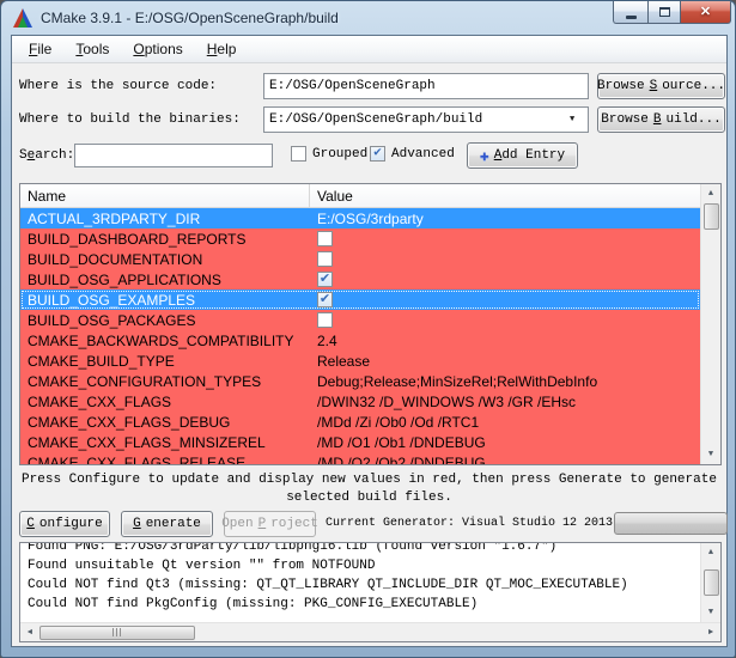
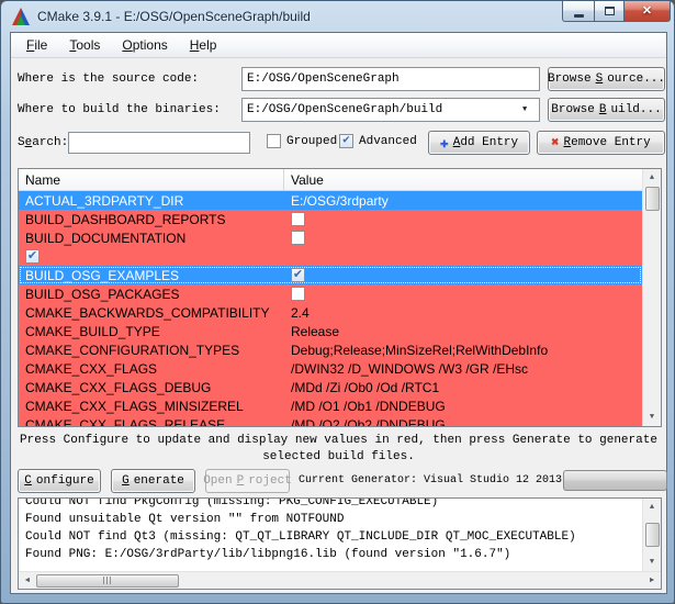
  CMake 3.9.1 - E:/OSG/OpenSceneGraph/build
  ✕
  File
  Tools
  Options
  Help
  Where is the source code:
  E:/OSG/OpenSceneGraph
  Browse
  S
  ource...
  Where to build the binaries:
  E:/OSG/OpenSceneGraph/build
  ▼
  Browse
  B
  uild...
  Search:
  Grouped
  ✔
  Advanced
  ✚
  Add Entry
+ ✖
+ Remove Entry
  Name
  Value
  ACTUAL_3RDPARTY_DIR
  E:/OSG/3rdparty
  BUILD_DASHBOARD_REPORTS
  BUILD_DOCUMENTATION
- BUILD_OSG_APPLICATIONS
  ✔
  BUILD_OSG_EXAMPLES
  ✔
  BUILD_OSG_PACKAGES
  CMAKE_BACKWARDS_COMPATIBILITY
  2.4
  CMAKE_BUILD_TYPE
  Release
  CMAKE_CONFIGURATION_TYPES
  Debug;Release;MinSizeRel;RelWithDebInfo
  CMAKE_CXX_FLAGS
  /DWIN32 /D_WINDOWS /W3 /GR /EHsc
  CMAKE_CXX_FLAGS_DEBUG
  /MDd /Zi /Ob0 /Od /RTC1
  CMAKE_CXX_FLAGS_MINSIZEREL
  /MD /O1 /Ob1 /DNDEBUG
  CMAKE_CXX_FLAGS_RELEASE
  /MD /O2 /Ob2 /DNDEBUG
  ▲
  ▼
  Press Configure to update and display new values in red, then press Generate to generate selected build files.
  C
  onfigure
  G
  enerate
  Open
  P
  roject
  Current Generator: Visual Studio 12 2013
- Found PNG: E:/OSG/3rdParty/lib/libpng16.lib (found version "1.6.7")
+ Could NOT find PkgConfig (missing: PKG_CONFIG_EXECUTABLE)
  Found unsuitable Qt version "" from NOTFOUND
  Could NOT find Qt3 (missing: QT_QT_LIBRARY QT_INCLUDE_DIR QT_MOC_EXECUTABLE)
- Could NOT find PkgConfig (missing: PKG_CONFIG_EXECUTABLE)
+ Found PNG: E:/OSG/3rdParty/lib/libpng16.lib (found version "1.6.7")
  ▲
  ▼
  ◄
  ►
